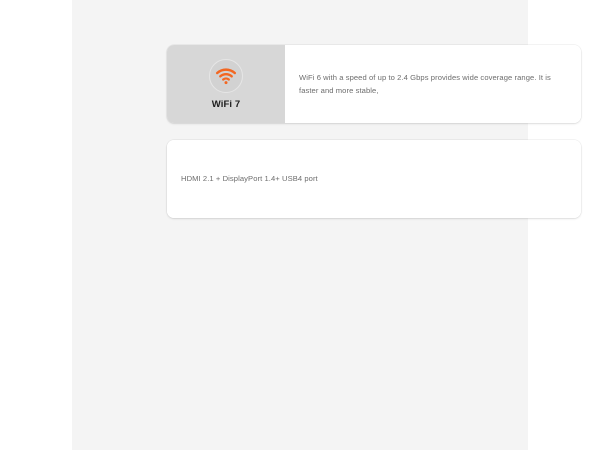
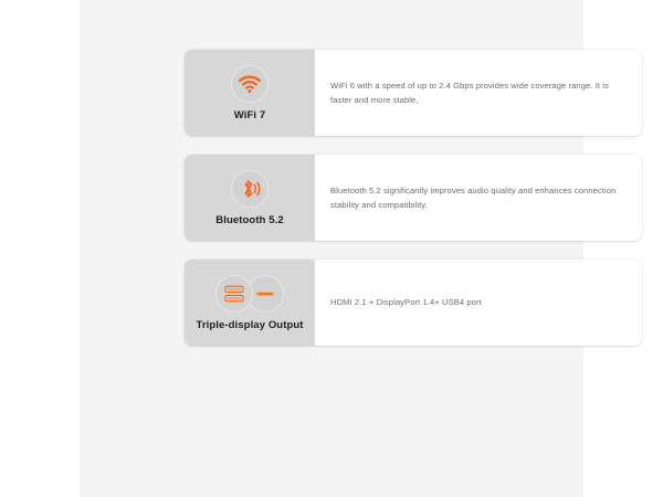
  WiFi 7
  WiFi 6 with a speed of up to 2.4 Gbps provides wide coverage range. It is faster and more stable,
+ Bluetooth 5.2
+ Bluetooth 5.2 significantly improves audio quality and enhances connection stability and compatibility.
+ Triple-display Output
  HDMI 2.1 + DisplayPort 1.4+ USB4 port
